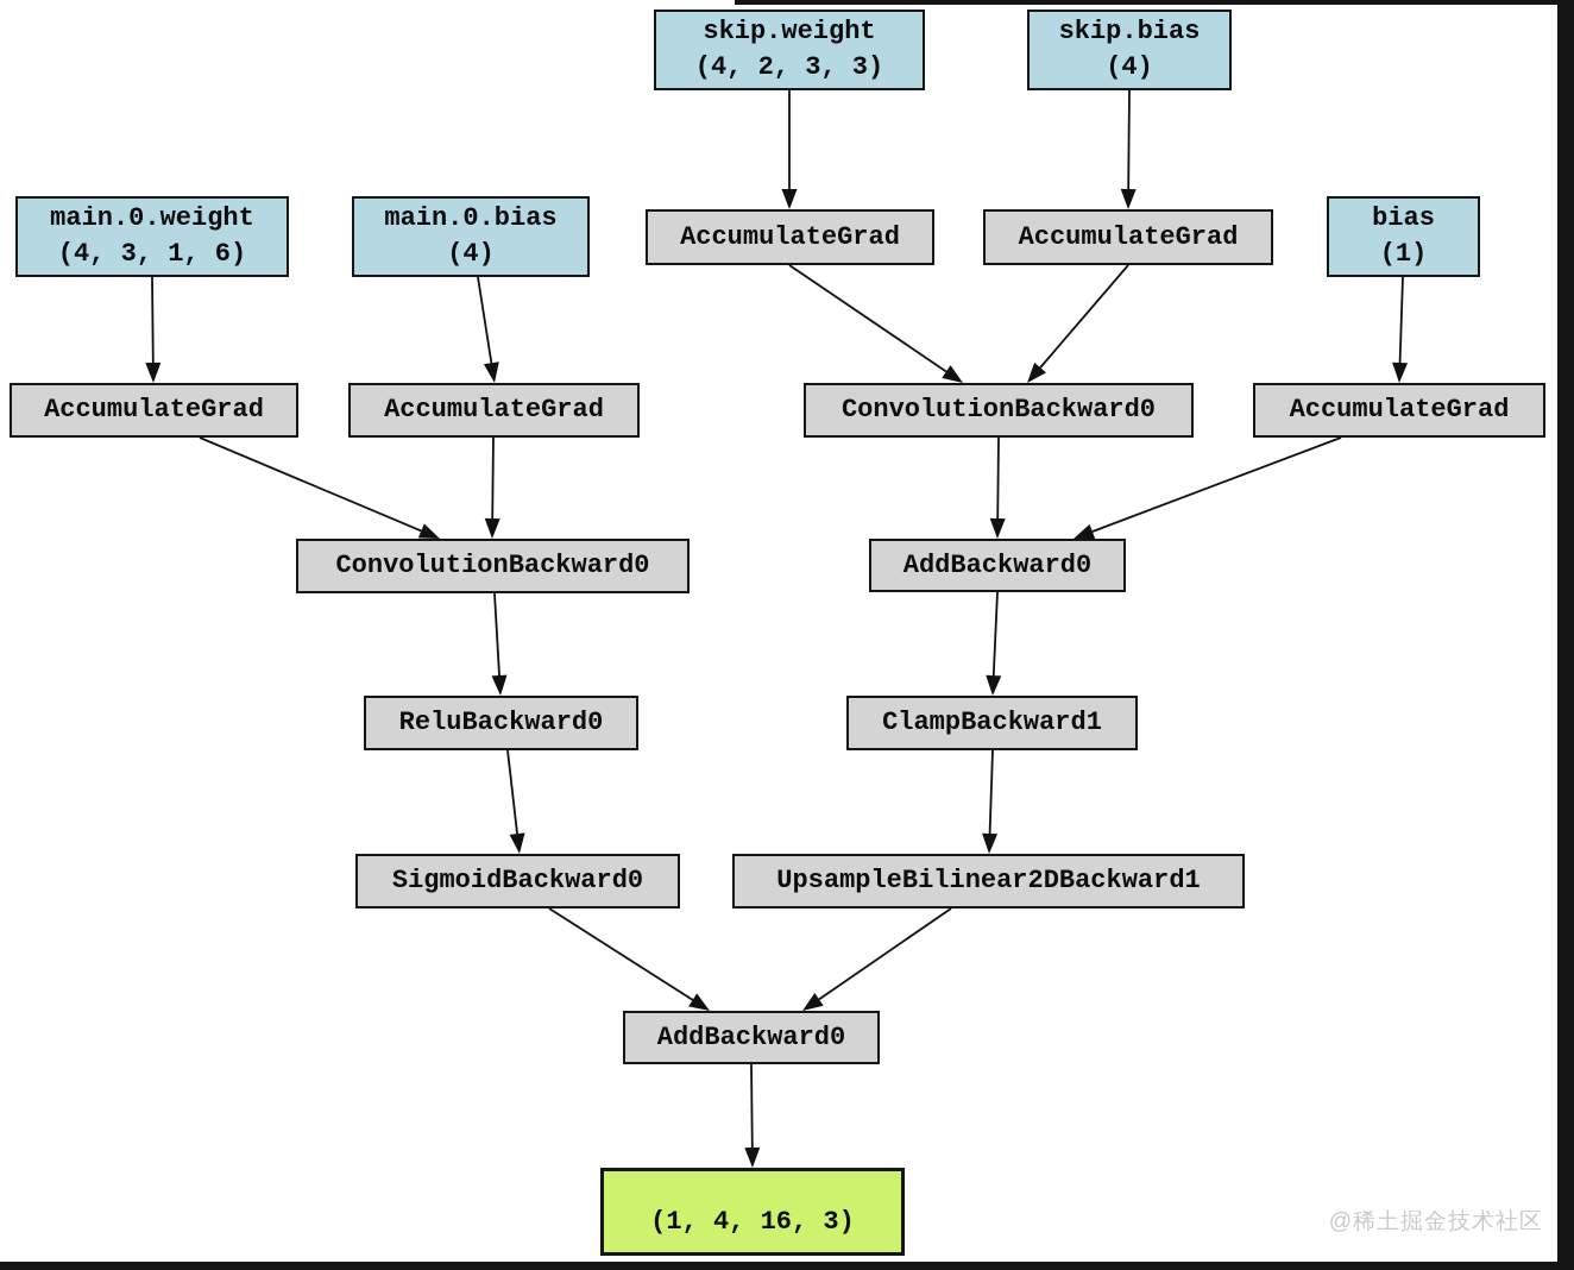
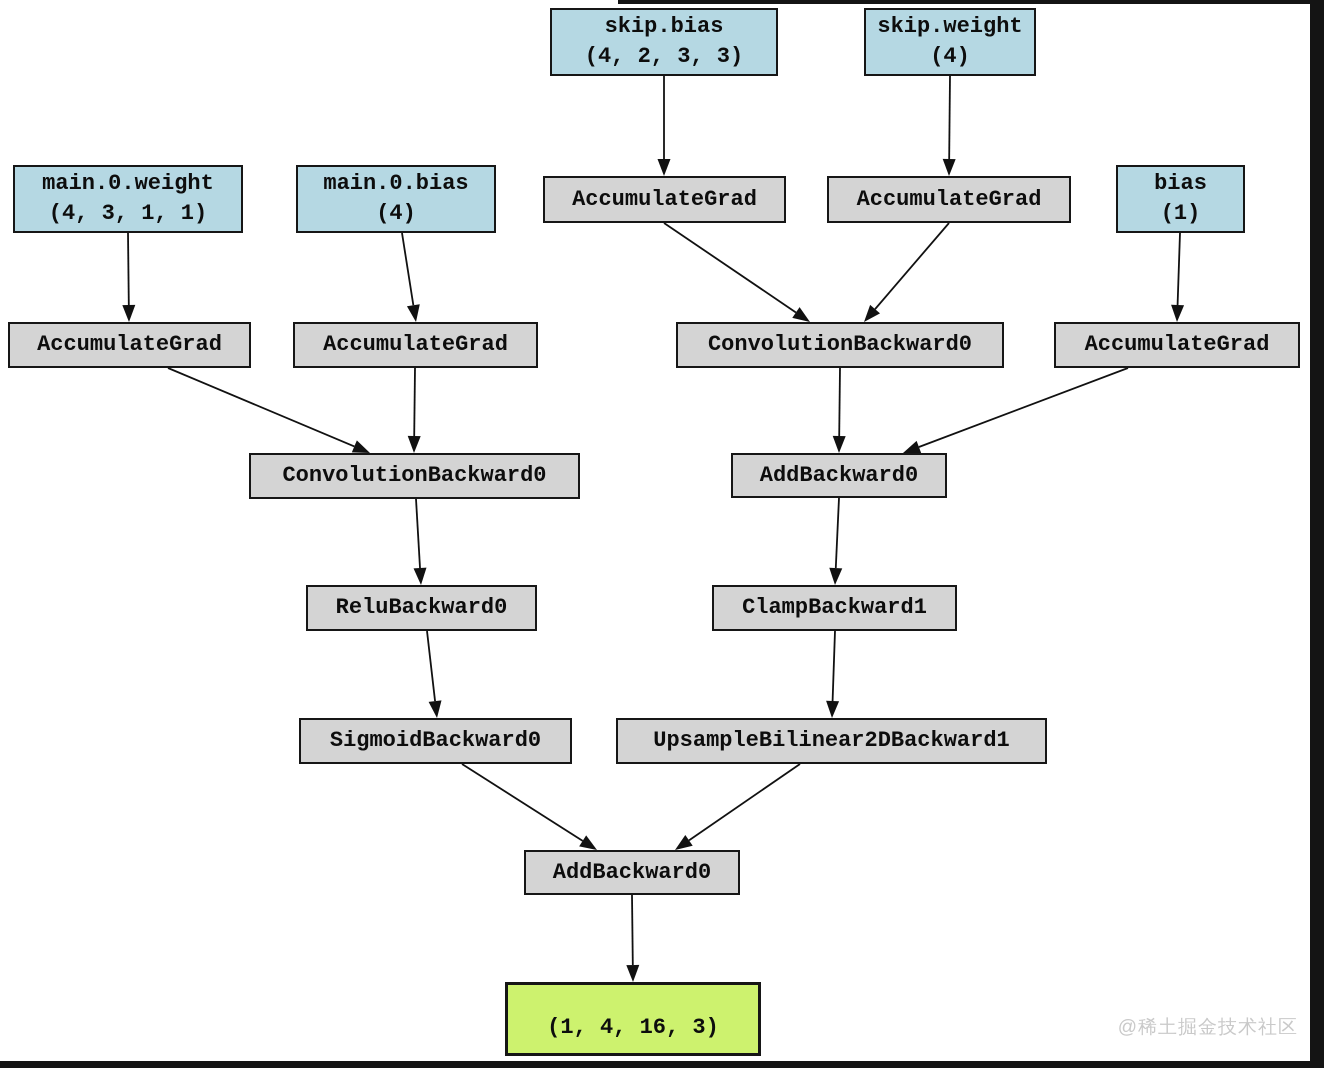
- skip.weight
+ skip.bias
  (4, 2, 3, 3)
- skip.bias
+ skip.weight
  (4)
  main.0.weight
- (4, 3, 1, 6)
+ (4, 3, 1, 1)
  main.0.bias
  (4)
  bias
  (1)
  AccumulateGrad
  AccumulateGrad
  AccumulateGrad
  AccumulateGrad
  ConvolutionBackward0
  AccumulateGrad
  ConvolutionBackward0
  AddBackward0
  ReluBackward0
  ClampBackward1
  SigmoidBackward0
  UpsampleBilinear2DBackward1
  AddBackward0
  (1, 4, 16, 3)
  @稀土掘金技术社区
